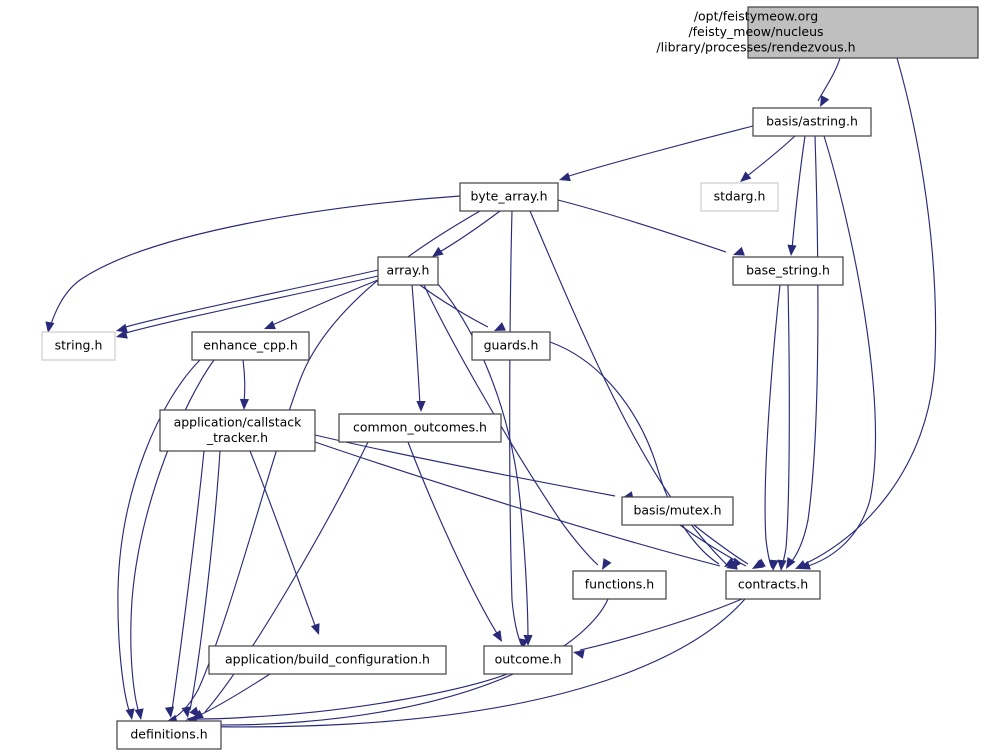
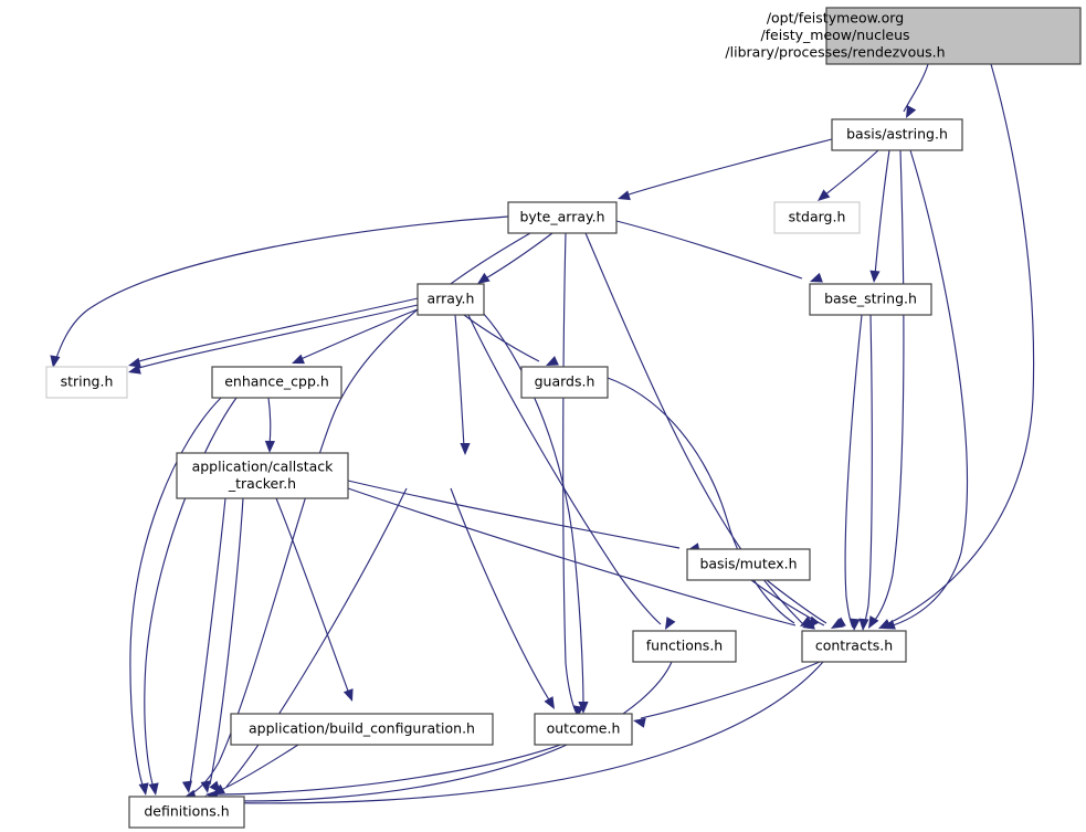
  /opt/feistymeow.org
  /feisty_meow/nucleus
  /library/processes/rendezvous.h
  basis/astring.h
  byte_array.h
  stdarg.h
  base_string.h
  array.h
  string.h
  enhance_cpp.h
  guards.h
  application/callstack
  _tracker.h
- common_outcomes.h
  basis/mutex.h
  functions.h
  contracts.h
  application/build_configuration.h
  outcome.h
  definitions.h
